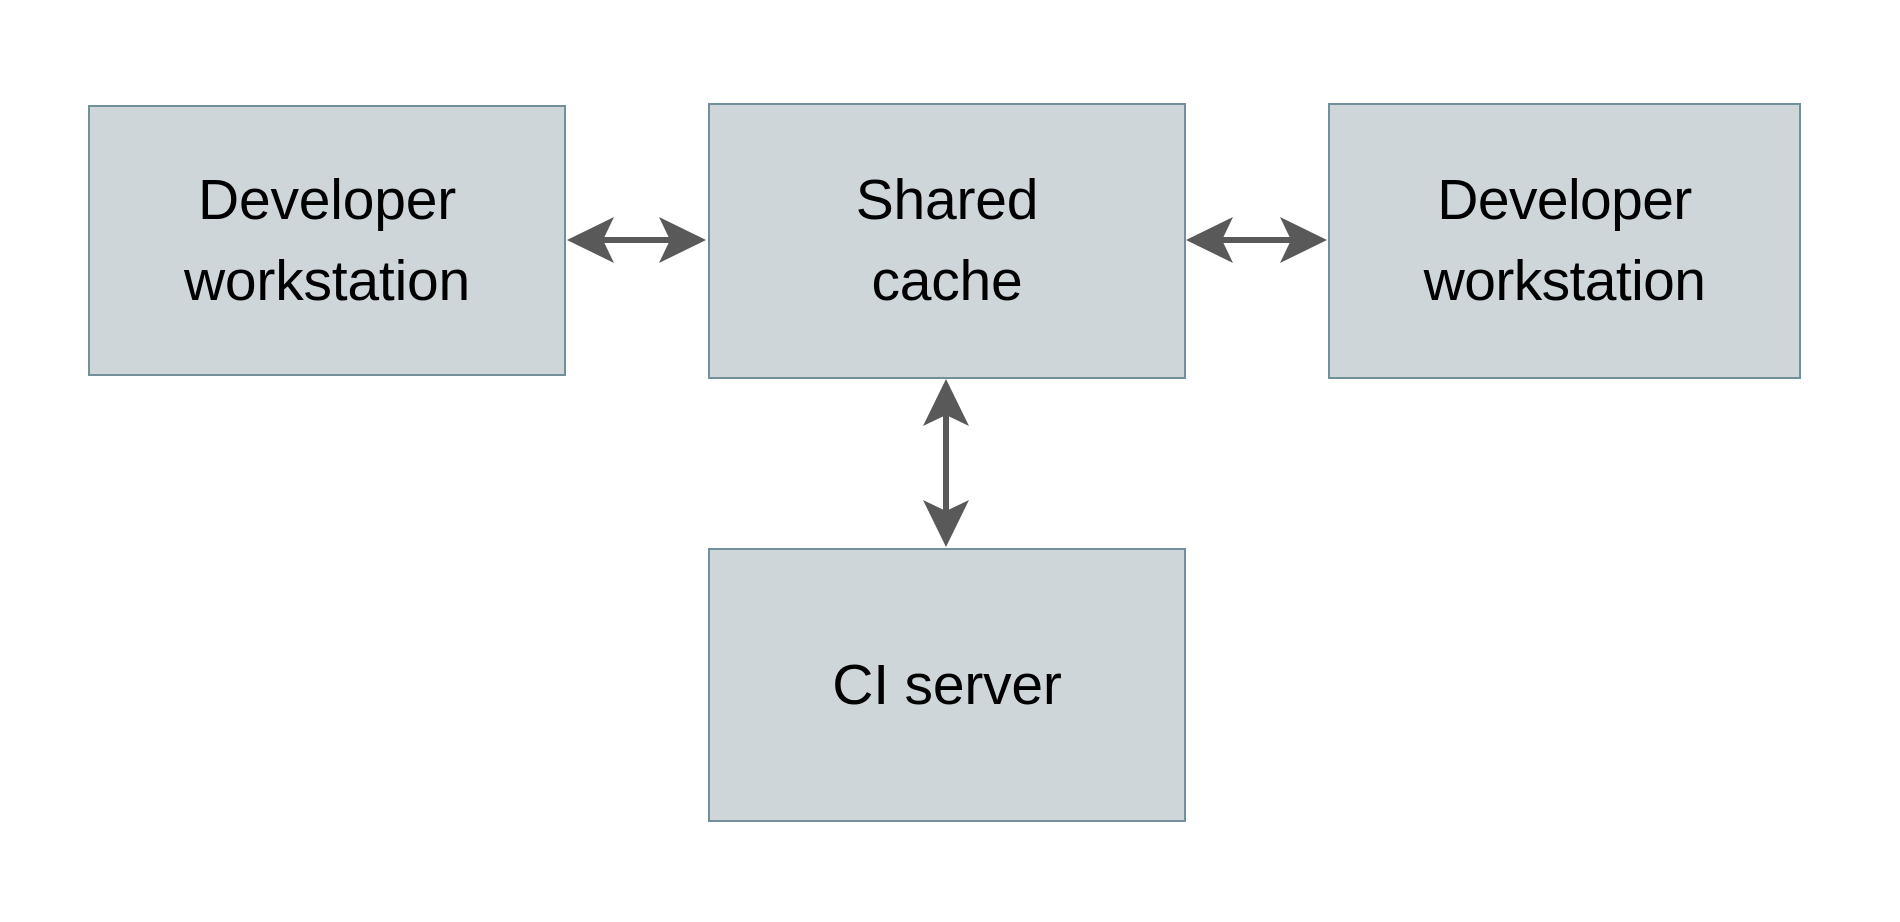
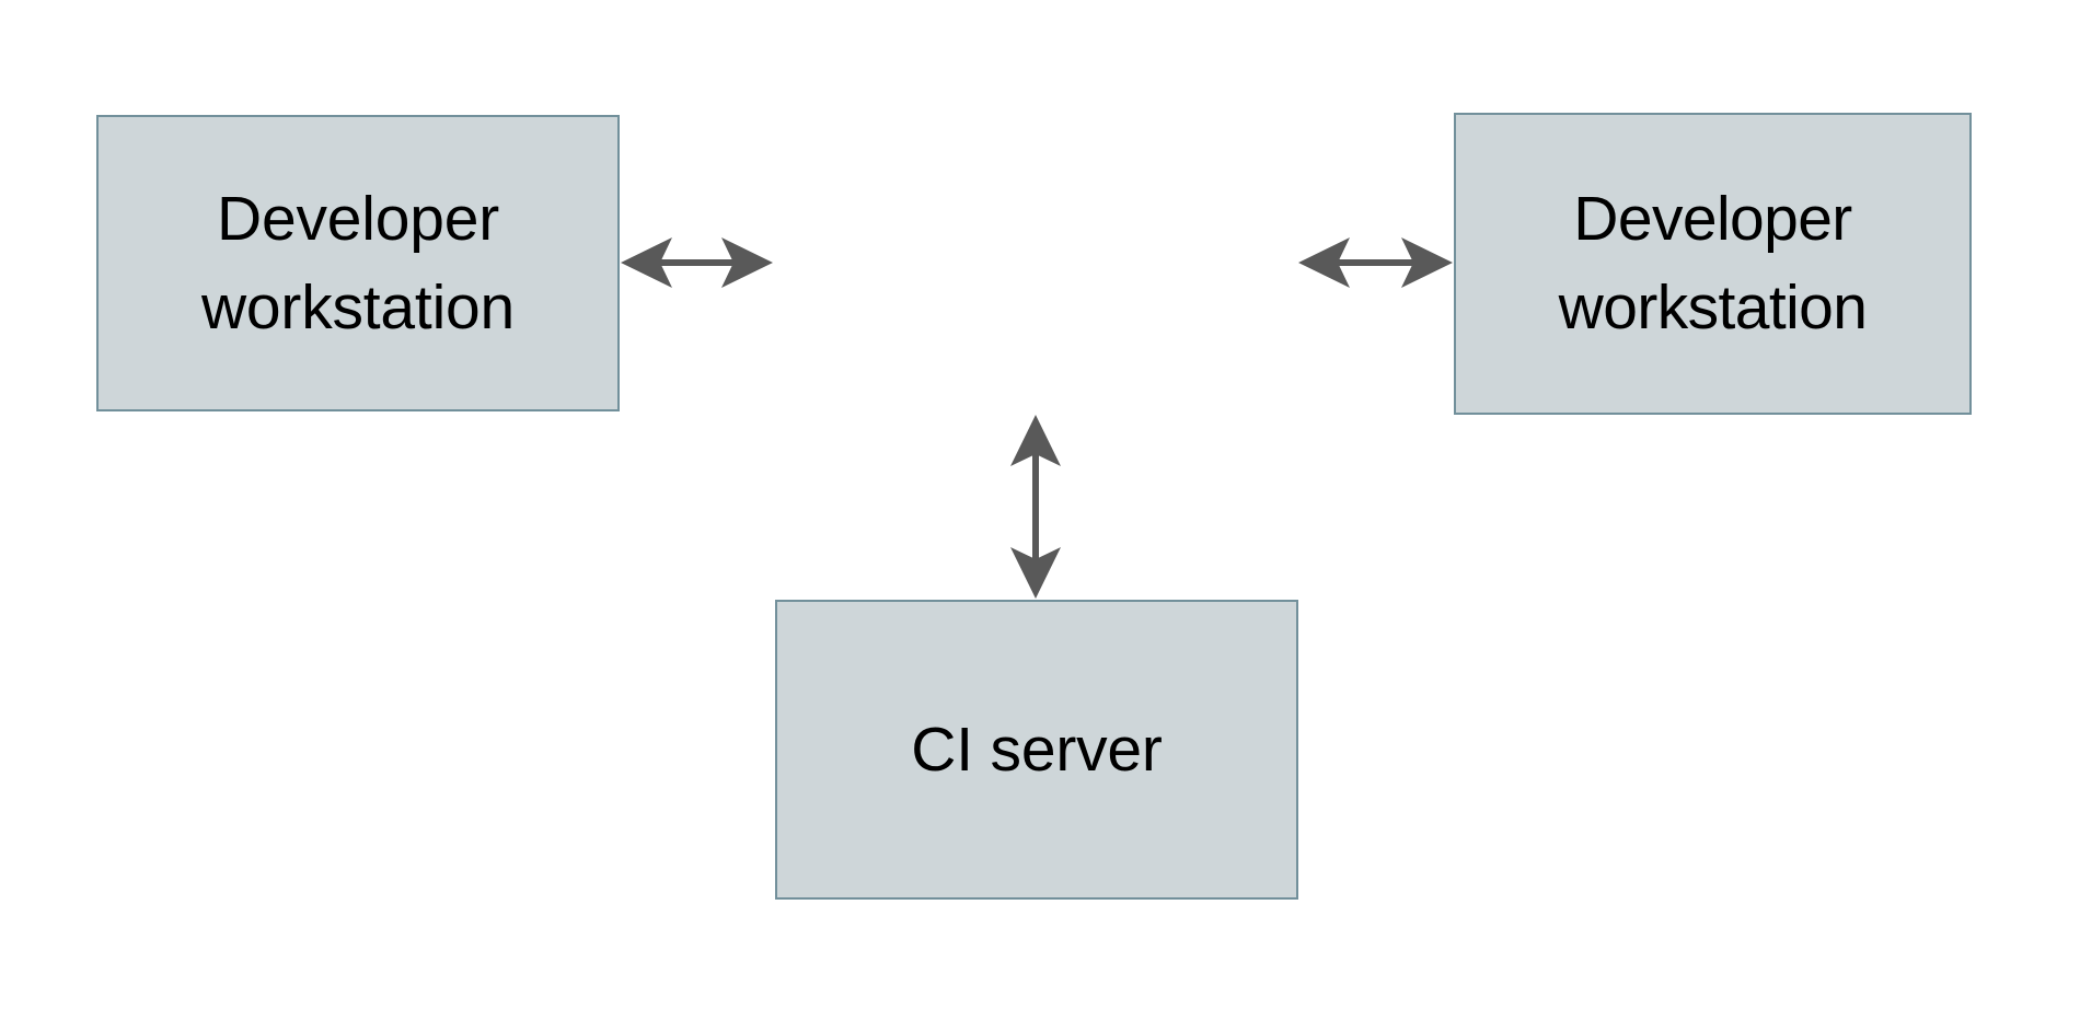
  Developer
  workstation
- Shared
- cache
  Developer
  workstation
  CI server
